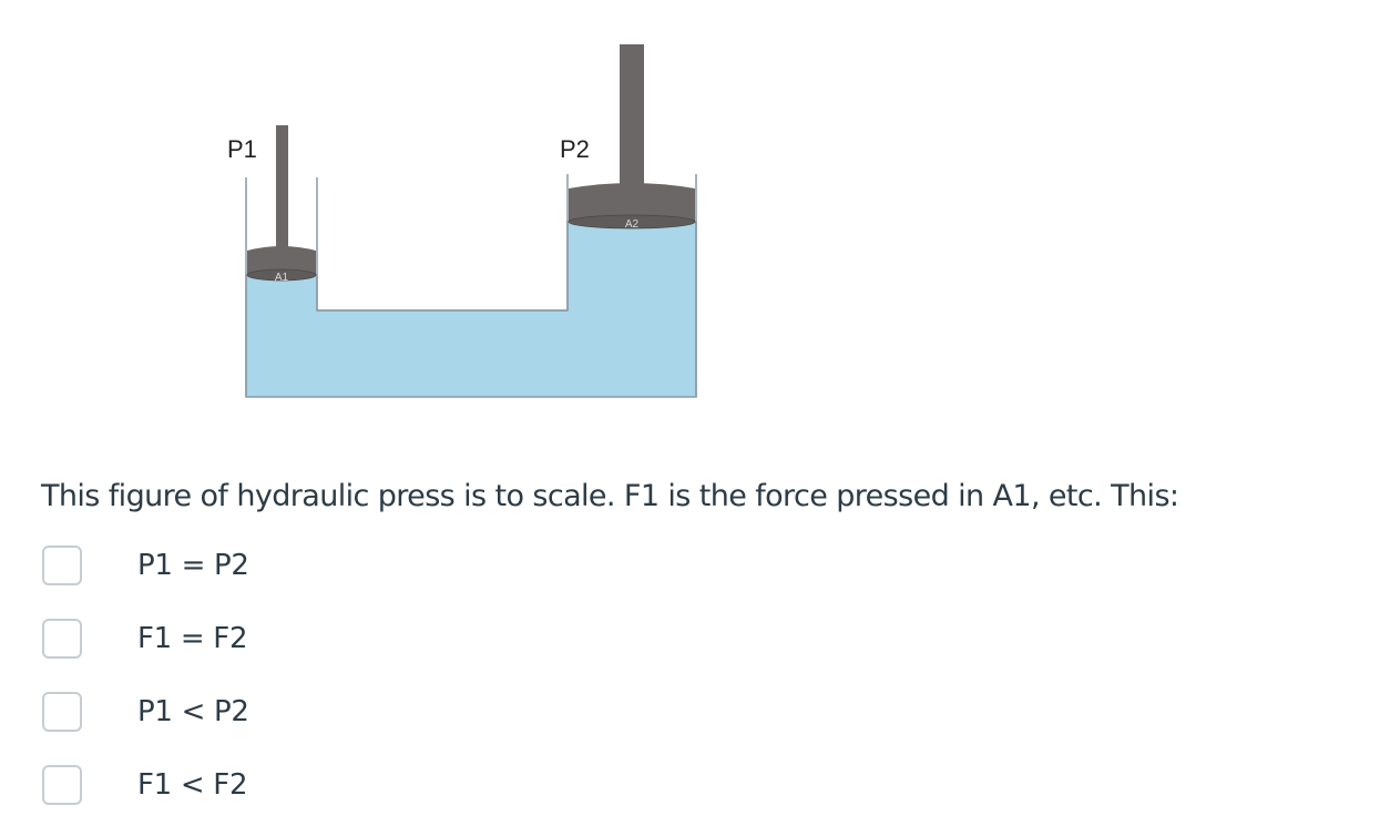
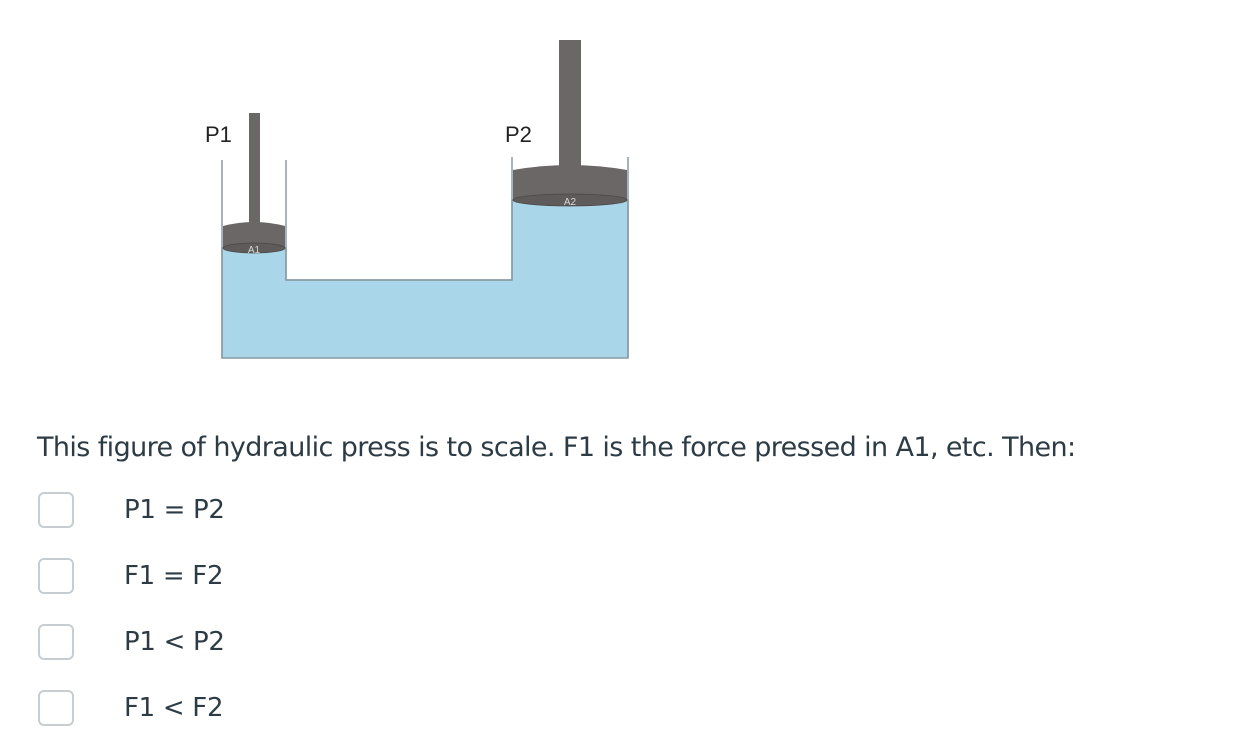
  A1
  A2
  P1
  P2
- This figure of hydraulic press is to scale. F1 is the force pressed in A1, etc. This:
+ This figure of hydraulic press is to scale. F1 is the force pressed in A1, etc. Then:
  P1 = P2
  F1 = F2
  P1 < P2
  F1 < F2
